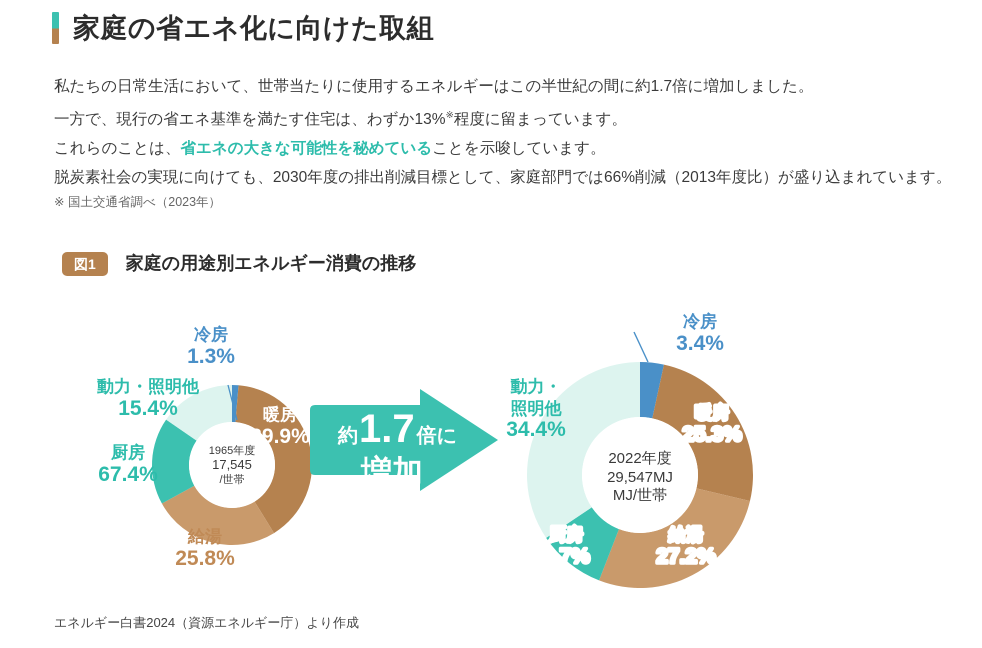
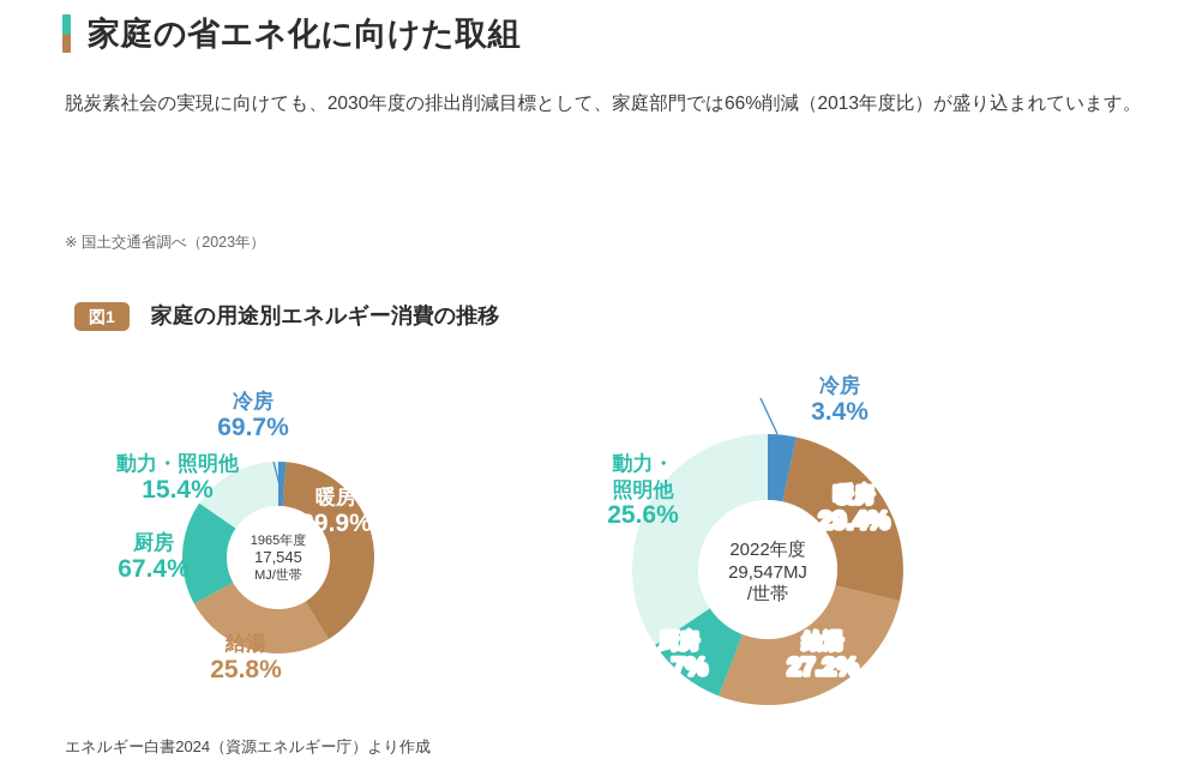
  家庭の省エネ化に向けた取組
- 私たちの日常生活において、世帯当たりに使用するエネルギーはこの半世紀の間に約1.7倍に増加しました。
- 一方で、現行の省エネ基準を満たす住宅は、わずか13%※程度に留まっています。
- これらのことは、省エネの大きな可能性を秘めていることを示唆しています。
  脱炭素社会の実現に向けても、2030年度の排出削減目標として、家庭部門では66%削減（2013年度比）が盛り込まれています。
  ※ 国土交通省調べ（2023年）
  図1
  家庭の用途別エネルギー消費の推移
  1965年度
  17,545
- /世帯
+ MJ/世帯
  冷房
- 1.3%
+ 69.7%
  暖房
  39.9%
  給湯
  25.8%
  厨房
  67.4%
  動力・照明他
  15.4%
- 約1.7倍に
- 増加
  2022年度
  29,547MJ
- MJ/世帯
+ /世帯
  冷房
  3.4%
  暖房
- 25.3%
+ 29.4%
  給湯
  27.2%
  厨房
  9.7%
  動力・
  照明他
- 34.4%
+ 25.6%
  エネルギー白書2024（資源エネルギー庁）より作成
